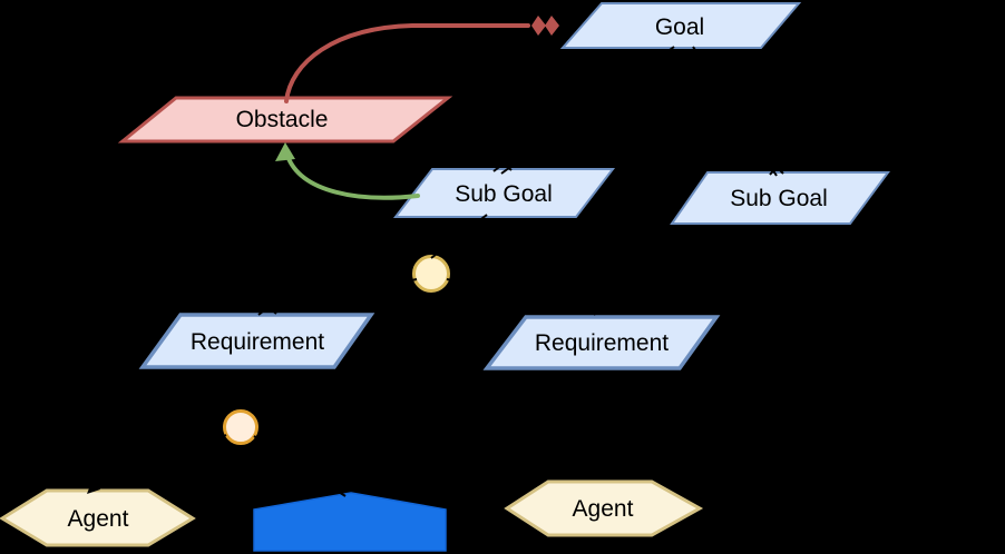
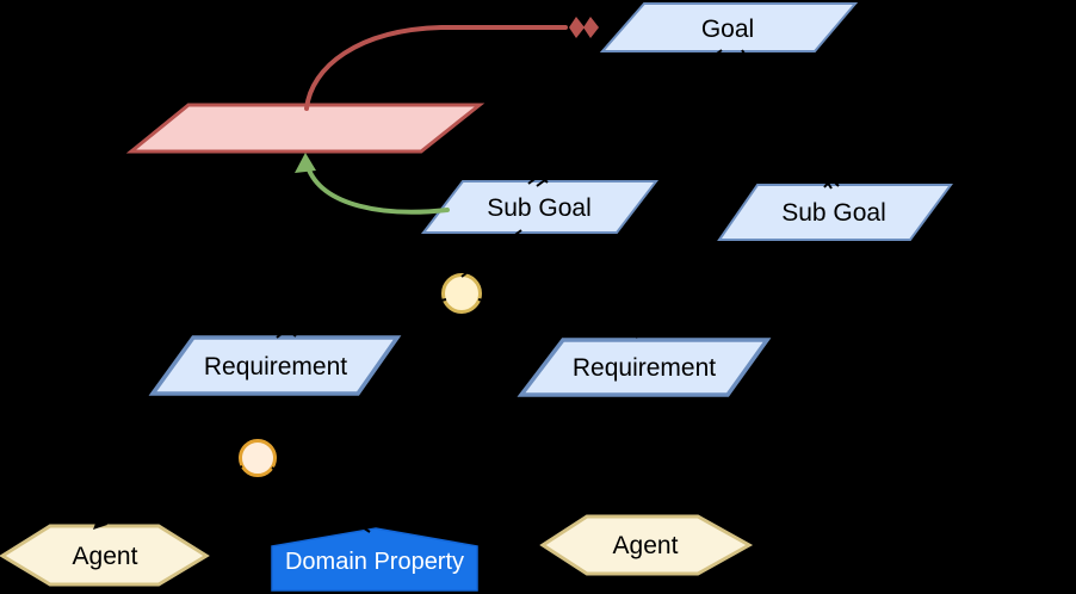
  Goal
- Obstacle
  Sub Goal
  Sub Goal
  Requirement
  Requirement
  Agent
  Agent
+ Domain Property
